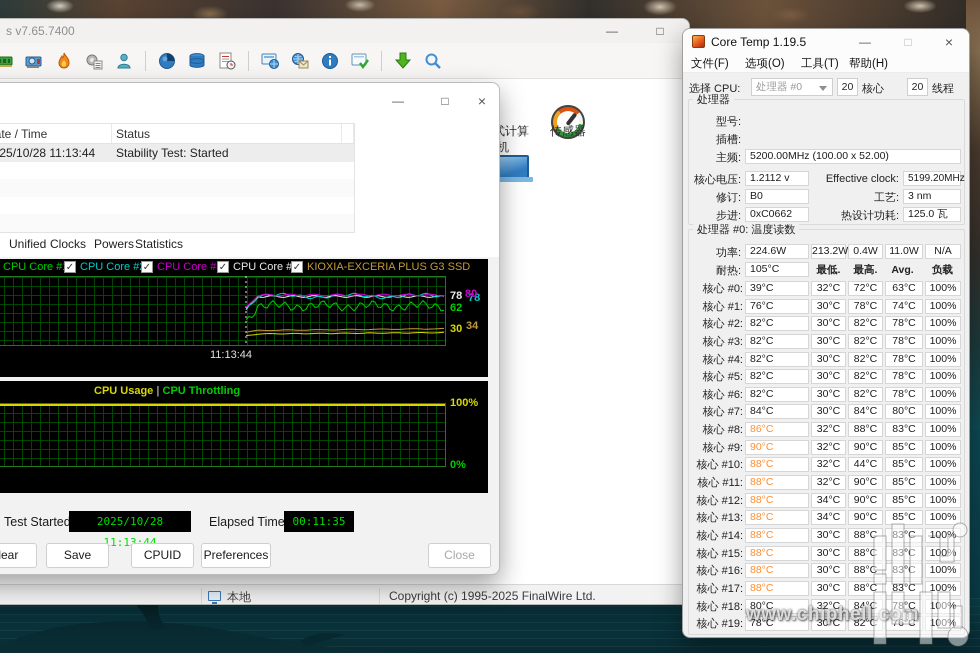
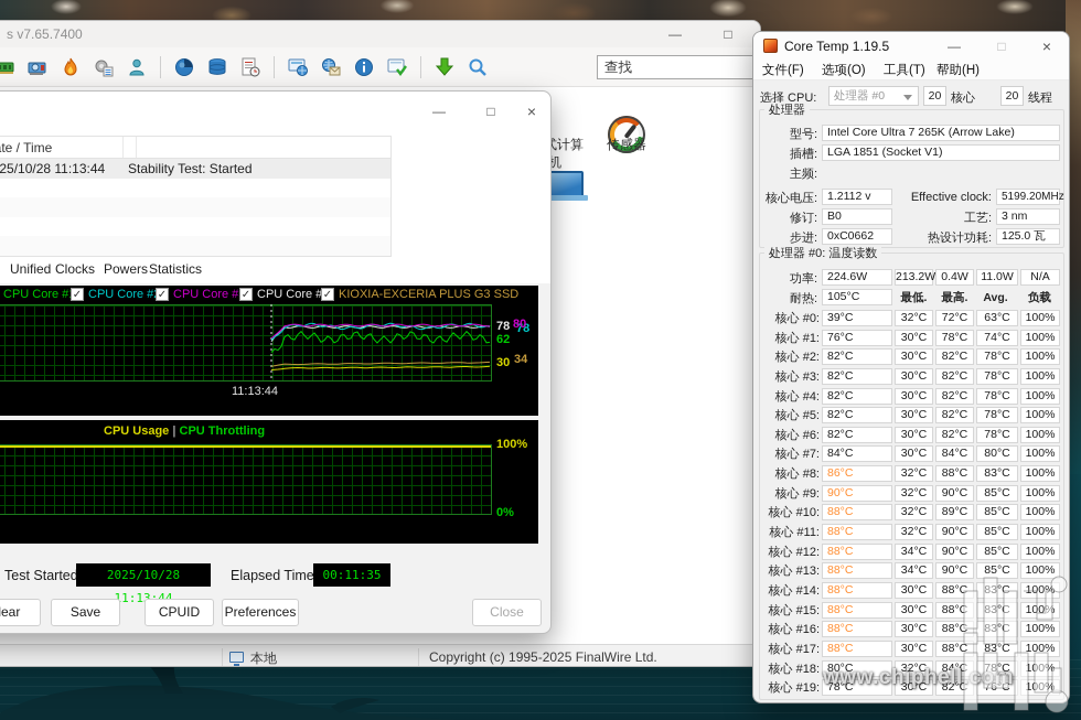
  s v7.65.7400
  —
  □
+ 查找
  机
  传感器
  本地
  Copyright (c) 1995-2025 FinalWire Ltd.
  —
  □
  ×
  te / Time
- Status
  25/10/28 11:13:44
  Stability Test: Started
  Unified
  Clocks
  Powers
  Statistics
  CPU Core #
  ✓
  CPU Core #
  ✓
  CPU Core #
  ✓
  CPU Core #
  ✓
  KIOXIA-EXCERIA PLUS G3 SSD
  78
  78
  80
  62
  30
  34
  11:13:44
  CPU Usage | CPU Throttling
  100%
  0%
  Test Started
  2025/10/28 1:1
  Elapsed Time
  00:11:35
  Save
  CPUID
  Preferences
  Close
  Core Temp 1.19.5
  —
  □
  ×
  文件(F)
  选项(O)
  工具(T)
  帮助(H)
  选择 CPU:
  处理器 #0
  20
  核心
  20
  线程
  处理器
  型号:
+ Intel Core Ultra 7 265K (Arrow Lake)
  插槽:
+ LGA 1851 (Socket V1)
  主频:
- 5200.00MHz (100.00 x 52.00)
  核心电压:
  1.2112 v
  Effective clock:
  5199.20MHz
  修订:
  B0
  工艺:
  3 nm
  步进:
  0xC0662
  热设计功耗:
  125.0 瓦
  处理器 #0: 温度读数
  功率:
  224.6W
  213.2W
  0.4W
  11.0W
  N/A
  耐热:
  105°C
  最低.
  最高.
  Avg.
  负载
  核心 #0:
  39°C
  32°C
  72°C
  63°C
  100%
  核心 #1:
  76°C
  30°C
  78°C
  74°C
  100%
  核心 #2:
  82°C
  30°C
  82°C
  78°C
  100%
  核心 #3:
  82°C
  30°C
  82°C
  78°C
  100%
  核心 #4:
  82°C
  30°C
  82°C
  78°C
  100%
  核心 #5:
  82°C
  30°C
  82°C
  78°C
  100%
  核心 #6:
  82°C
  30°C
  82°C
  78°C
  100%
  核心 #7:
  84°C
  30°C
  84°C
  80°C
  100%
  核心 #8:
  86°C
  32°C
  88°C
  83°C
  100%
  核心 #9:
  90°C
  32°C
  90°C
  85°C
  100%
  核心 #10:
  88°C
  32°C
- 44°C
+ 89°C
  85°C
  100%
  核心 #11:
  88°C
  32°C
  90°C
  85°C
  100%
  核心 #12:
  88°C
  34°C
  90°C
  85°C
  100%
  核心 #13:
  88°C
  34°C
  90°C
  85°C
  100%
  核心 #14:
  88°C
  30°C
  88°C
  83°C
  100%
  核心 #15:
  88°C
  30°C
  88°C
  83°C
  100%
  核心 #16:
  88°C
  30°C
  88°C
  83°C
  100%
  核心 #17:
  88°C
  30°C
  88°C
  83°C
  100%
  核心 #18:
  80°C
  32°C
  84°C
  78°C
  100%
  核心 #19:
  78°C
  30°C
  82°C
  76°C
  100%
  www.chiphell.com
